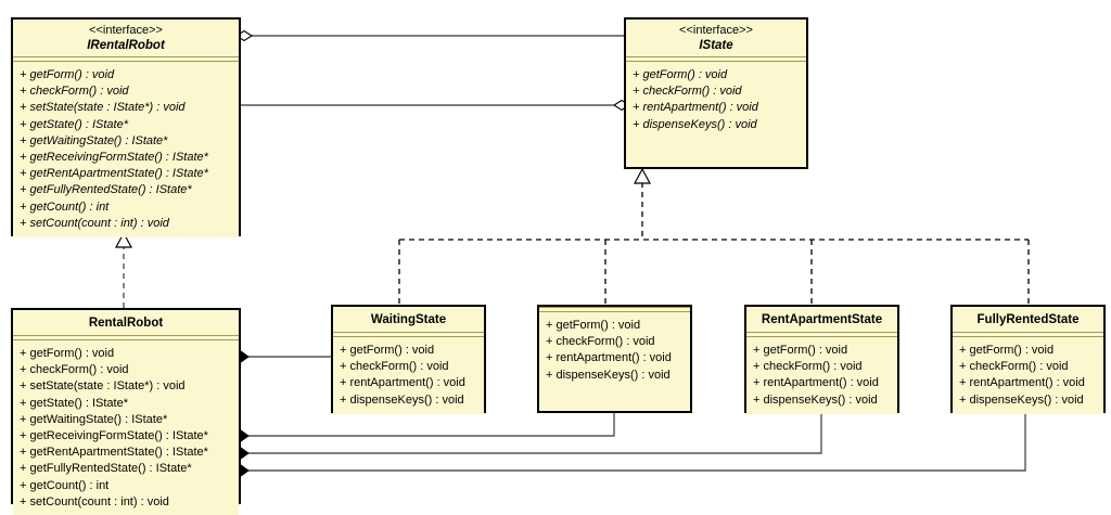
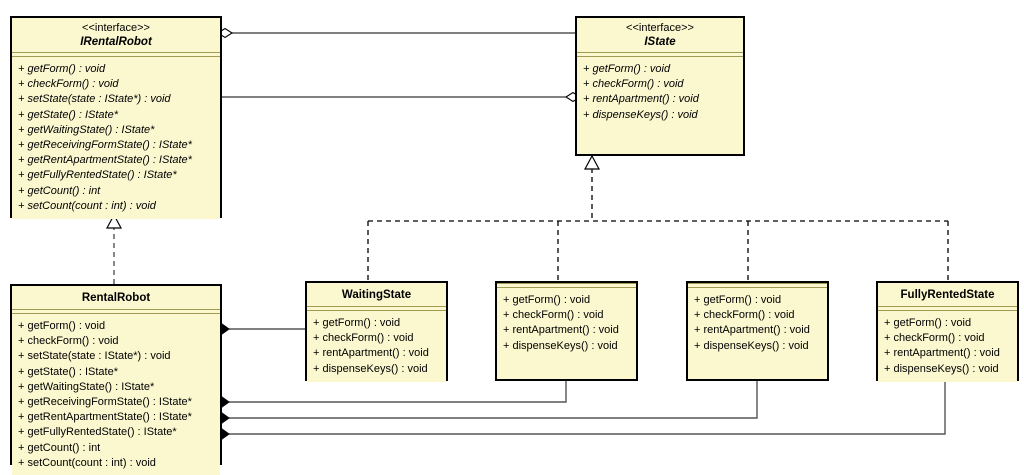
  <<interface>>
  IRentalRobot
  + getForm() : void
  + checkForm() : void
  + setState(state : IState*) : void
  + getState() : IState*
  + getWaitingState() : IState*
  + getReceivingFormState() : IState*
  + getRentApartmentState() : IState*
  + getFullyRentedState() : IState*
  + getCount() : int
  + setCount(count : int) : void
  <<interface>>
  IState
  + getForm() : void
  + checkForm() : void
  + rentApartment() : void
  + dispenseKeys() : void
  RentalRobot
  + getForm() : void
  + checkForm() : void
  + setState(state : IState*) : void
  + getState() : IState*
  + getWaitingState() : IState*
  + getReceivingFormState() : IState*
  + getRentApartmentState() : IState*
  + getFullyRentedState() : IState*
  + getCount() : int
  + setCount(count : int) : void
  WaitingState
  + getForm() : void
  + checkForm() : void
  + rentApartment() : void
  + dispenseKeys() : void
  + getForm() : void
  + checkForm() : void
  + rentApartment() : void
  + dispenseKeys() : void
- RentApartmentState
  + getForm() : void
  + checkForm() : void
  + rentApartment() : void
  + dispenseKeys() : void
  FullyRentedState
  + getForm() : void
  + checkForm() : void
  + rentApartment() : void
  + dispenseKeys() : void
